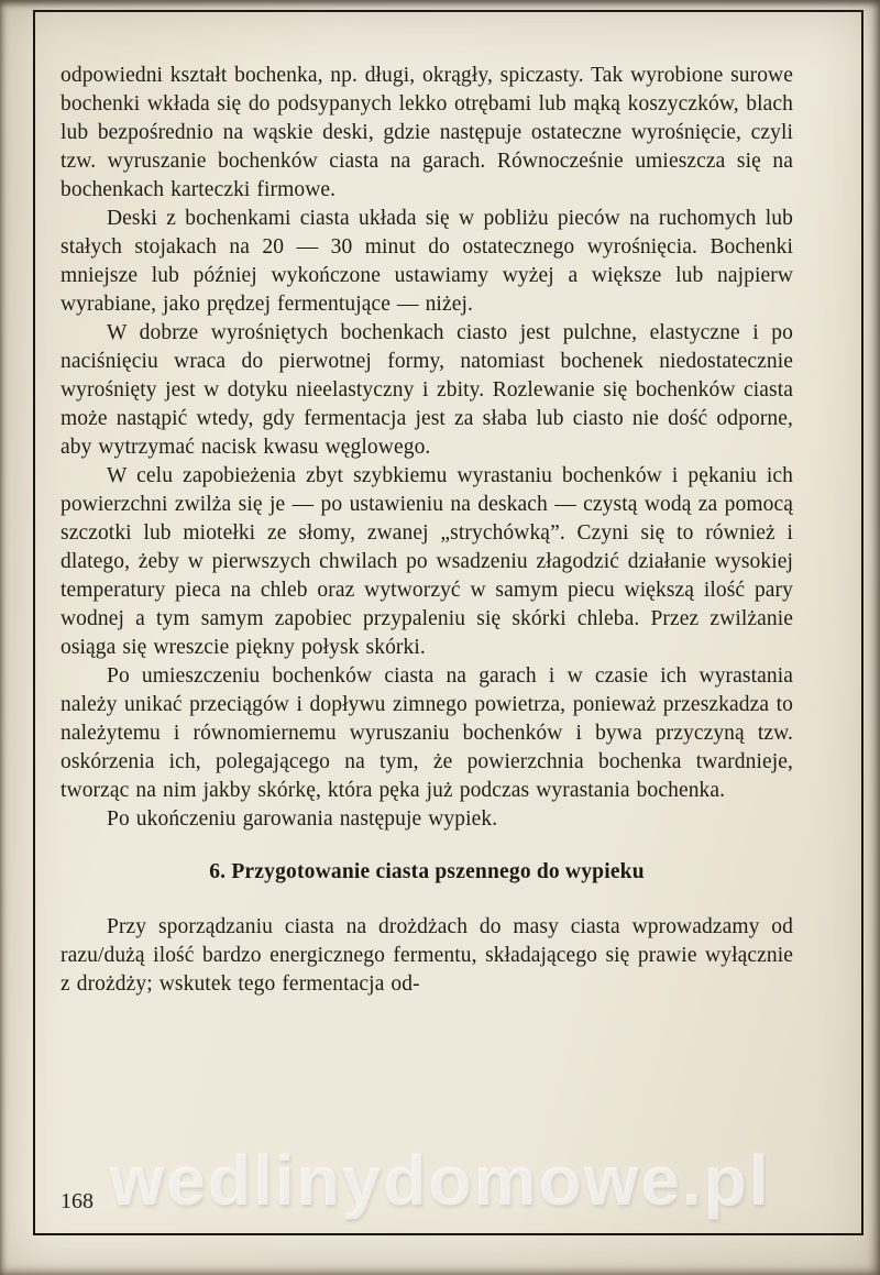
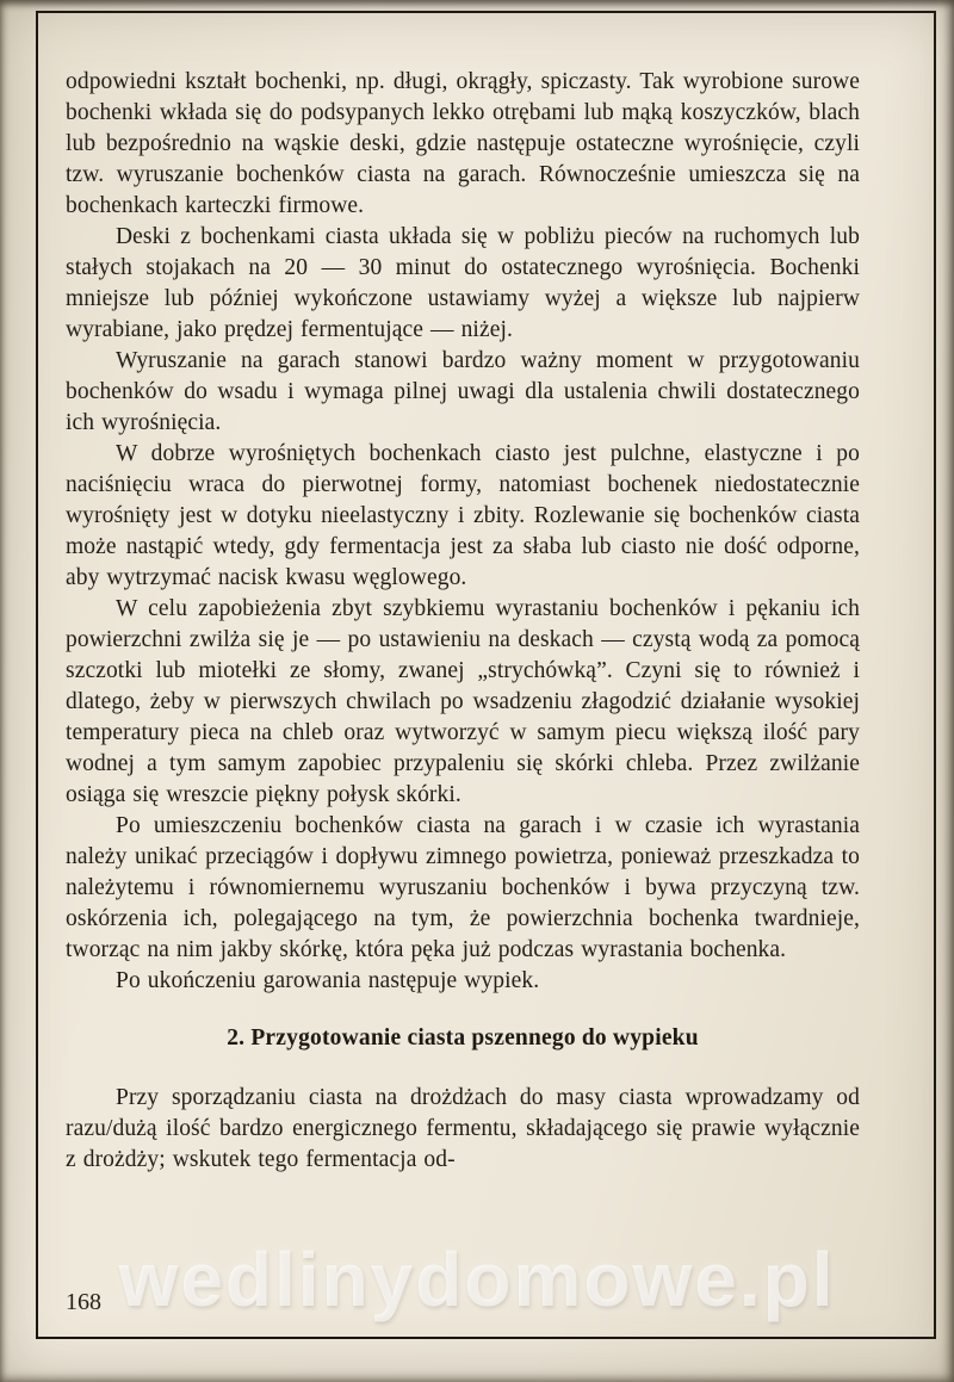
- odpowiedni kształt bochenka, np. długi, okrągły, spiczasty. Tak wyrobione surowe bochenki wkłada się do podsypanych lekko otrębami lub mąką koszyczków, blach lub bezpośrednio na wąskie deski, gdzie następuje ostateczne wyrośnięcie, czyli tzw. wyruszanie bochenków ciasta na garach. Równocześnie umieszcza się na bochenkach karteczki firmowe.
+ odpowiedni kształt bochenki, np. długi, okrągły, spiczasty. Tak wyrobione surowe bochenki wkłada się do podsypanych lekko otrębami lub mąką koszyczków, blach lub bezpośrednio na wąskie deski, gdzie następuje ostateczne wyrośnięcie, czyli tzw. wyruszanie bochenków ciasta na garach. Równocześnie umieszcza się na bochenkach karteczki firmowe.
  Deski z bochenkami ciasta układa się w pobliżu pieców na ruchomych lub stałych stojakach na 20 — 30 minut do ostatecznego wyrośnięcia. Bochenki mniejsze lub później wykończone ustawiamy wyżej a większe lub najpierw wyrabiane, jako prędzej fermentujące — niżej.
+ Wyruszanie na garach stanowi bardzo ważny moment w przygotowaniu bochenków do wsadu i wymaga pilnej uwagi dla ustalenia chwili dostatecznego ich wyrośnięcia.
  W dobrze wyrośniętych bochenkach ciasto jest pulchne, elastyczne i po naciśnięciu wraca do pierwotnej formy, natomiast bochenek niedostatecznie wyrośnięty jest w dotyku nieelastyczny i zbity. Rozlewanie się bochenków ciasta może nastąpić wtedy, gdy fermentacja jest za słaba lub ciasto nie dość odporne, aby wytrzymać nacisk kwasu węglowego.
  W celu zapobieżenia zbyt szybkiemu wyrastaniu bochenków i pękaniu ich powierzchni zwilża się je — po ustawieniu na deskach — czystą wodą za pomocą szczotki lub miotełki ze słomy, zwanej „strychówką”. Czyni się to również i dlatego, żeby w pierwszych chwilach po wsadzeniu złagodzić działanie wysokiej temperatury pieca na chleb oraz wytworzyć w samym piecu większą ilość pary wodnej a tym samym zapobiec przypaleniu się skórki chleba. Przez zwilżanie osiąga się wreszcie piękny połysk skórki.
  Po umieszczeniu bochenków ciasta na garach i w czasie ich wyrastania należy unikać przeciągów i dopływu zimnego powietrza, ponieważ przeszkadza to należytemu i równomiernemu wyruszaniu bochenków i bywa przyczyną tzw. oskórzenia ich, polegającego na tym, że powierzchnia bochenka twardnieje, tworząc na nim jakby skórkę, która pęka już podczas wyrastania bochenka.
  Po ukończeniu garowania następuje wypiek.
- 6. Przygotowanie ciasta pszennego do wypieku
+ 2. Przygotowanie ciasta pszennego do wypieku
  Przy sporządzaniu ciasta na drożdżach do masy ciasta wprowadzamy od razu/dużą ilość bardzo energicznego fermentu, składającego się prawie wyłącznie z drożdży; wskutek tego fermentacja od-
  168
  wedlinydomowe.pl
